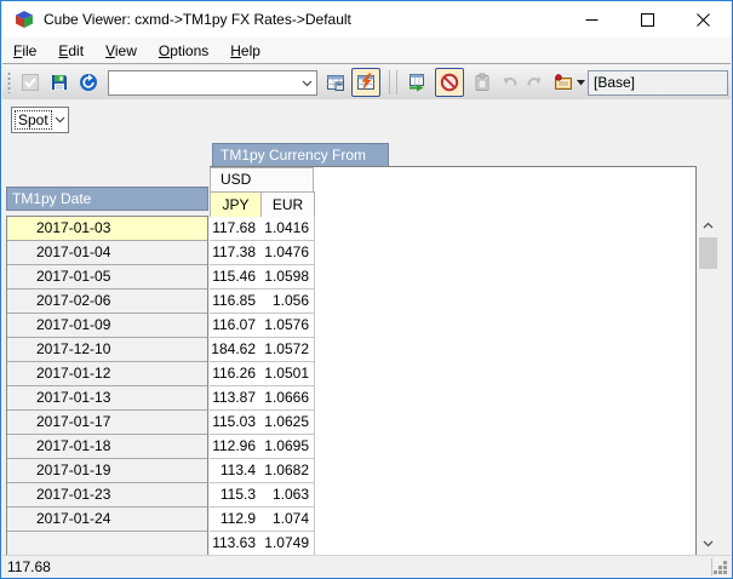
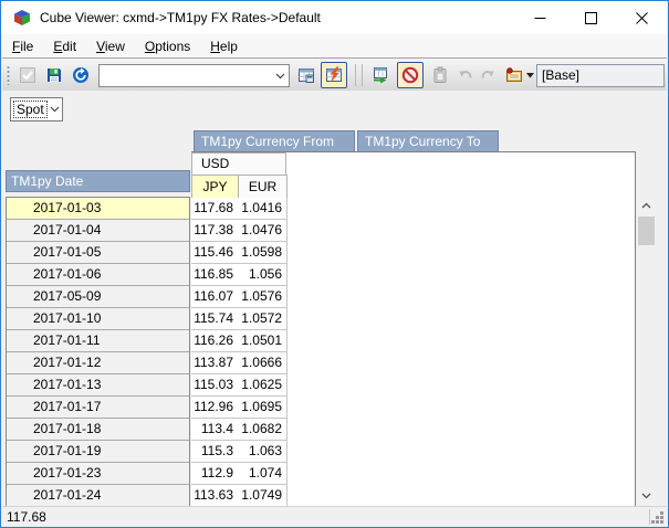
  Cube Viewer: cxmd->TM1py FX Rates->Default
  File
  Edit
  View
  Options
  Help
  [Base]
  Spot
  TM1py Currency From
+ TM1py Currency To
  TM1py Date
  USD
  JPY
  EUR
  117.68
  117.38
  115.46
  116.85
  116.07
- 184.62
+ 115.74
  116.26
  113.87
  115.03
  112.96
  113.4
  115.3
  112.9
  113.63
  1.0416
  1.0476
  1.0598
  1.056
  1.0576
  1.0572
  1.0501
  1.0666
  1.0625
  1.0695
  1.0682
  1.063
  1.074
  1.0749
  2017-01-03
  2017-01-04
  2017-01-05
- 2017-02-06
+ 2017-01-06
- 2017-01-09
+ 2017-05-09
- 2017-12-10
+ 2017-01-10
+ 2017-01-11
  2017-01-12
  2017-01-13
  2017-01-17
  2017-01-18
  2017-01-19
  2017-01-23
  2017-01-24
  117.68
